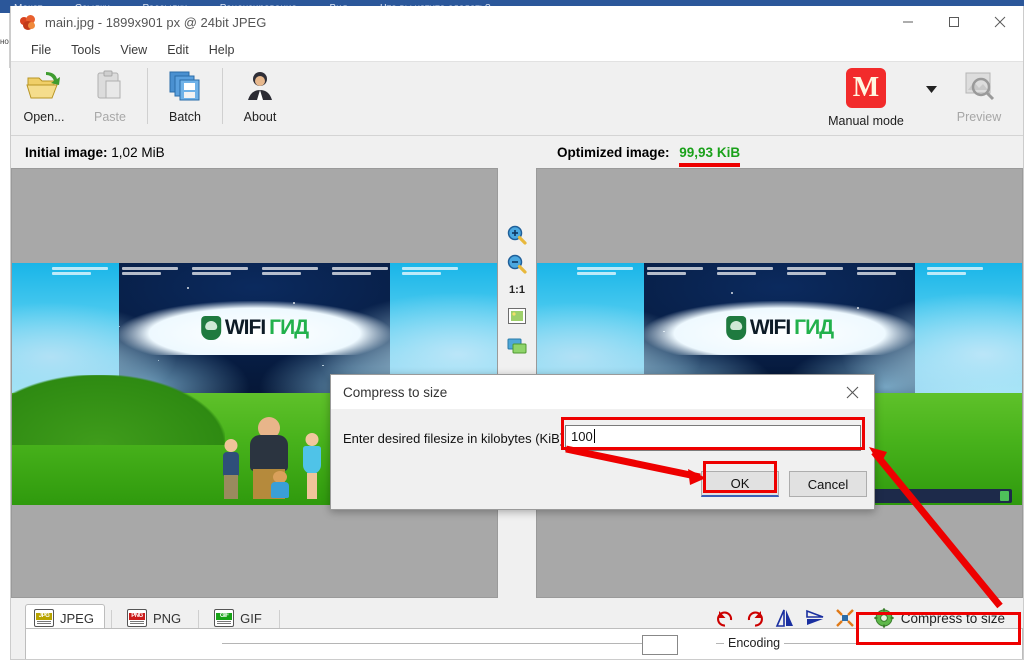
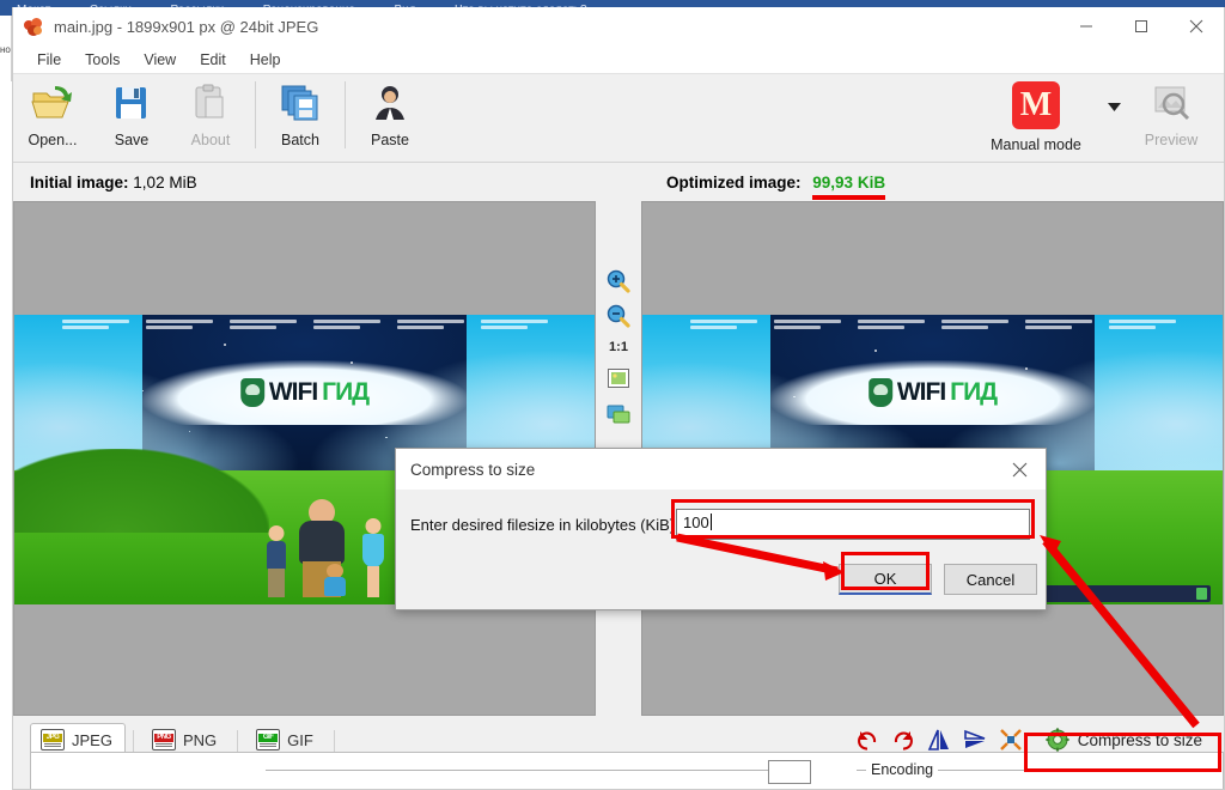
  но
  main.jpg - 1899x901 px @ 24bit JPEG
  File
  Tools
  View
  Edit
  Help
  Open...
+ Save
- Paste
+ About
  Batch
- About
+ Paste
  M
  Manual mode
  Preview
  Initial image: 1,02 MiB
  Optimized image: 99,93 KiB
  WIFI
  ГИД
  1:1
  WIFI
  ГИД
  JPEG
  PNG
  GIF
  Compress to size
  Encoding
  Compress to size
  Enter desired filesize in kilobytes (KiB)
  100
  OK
  Cancel
